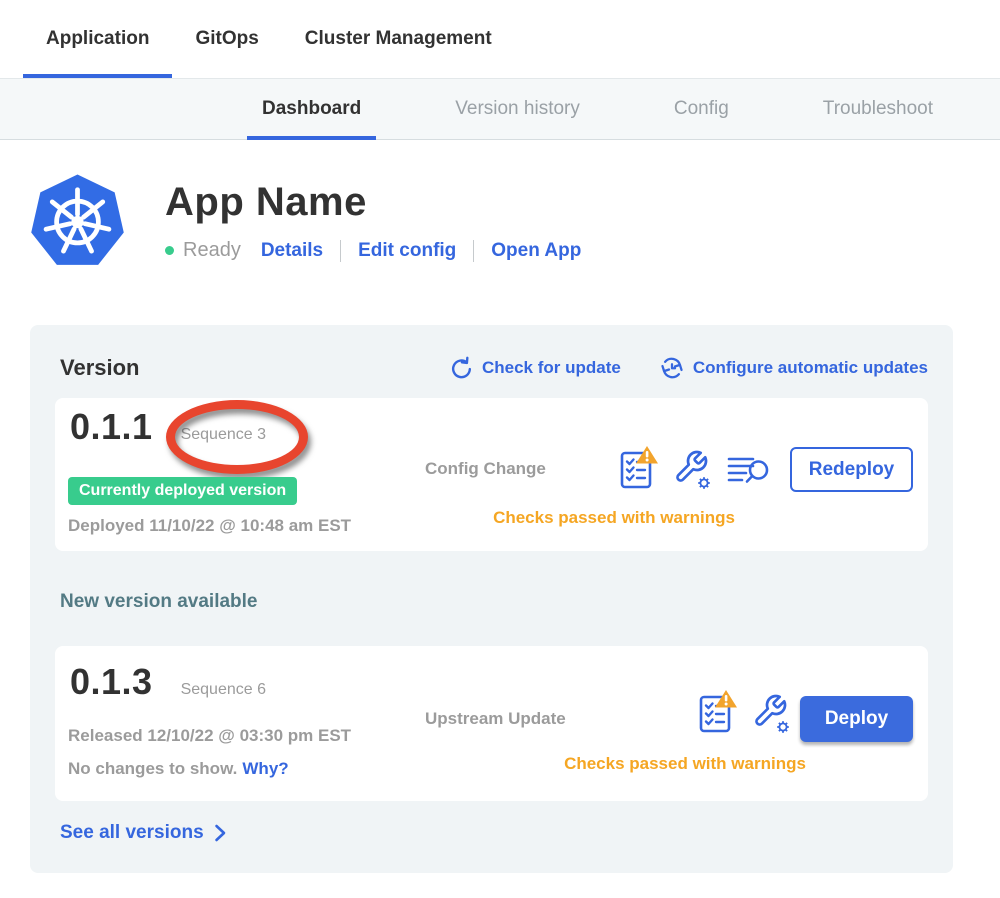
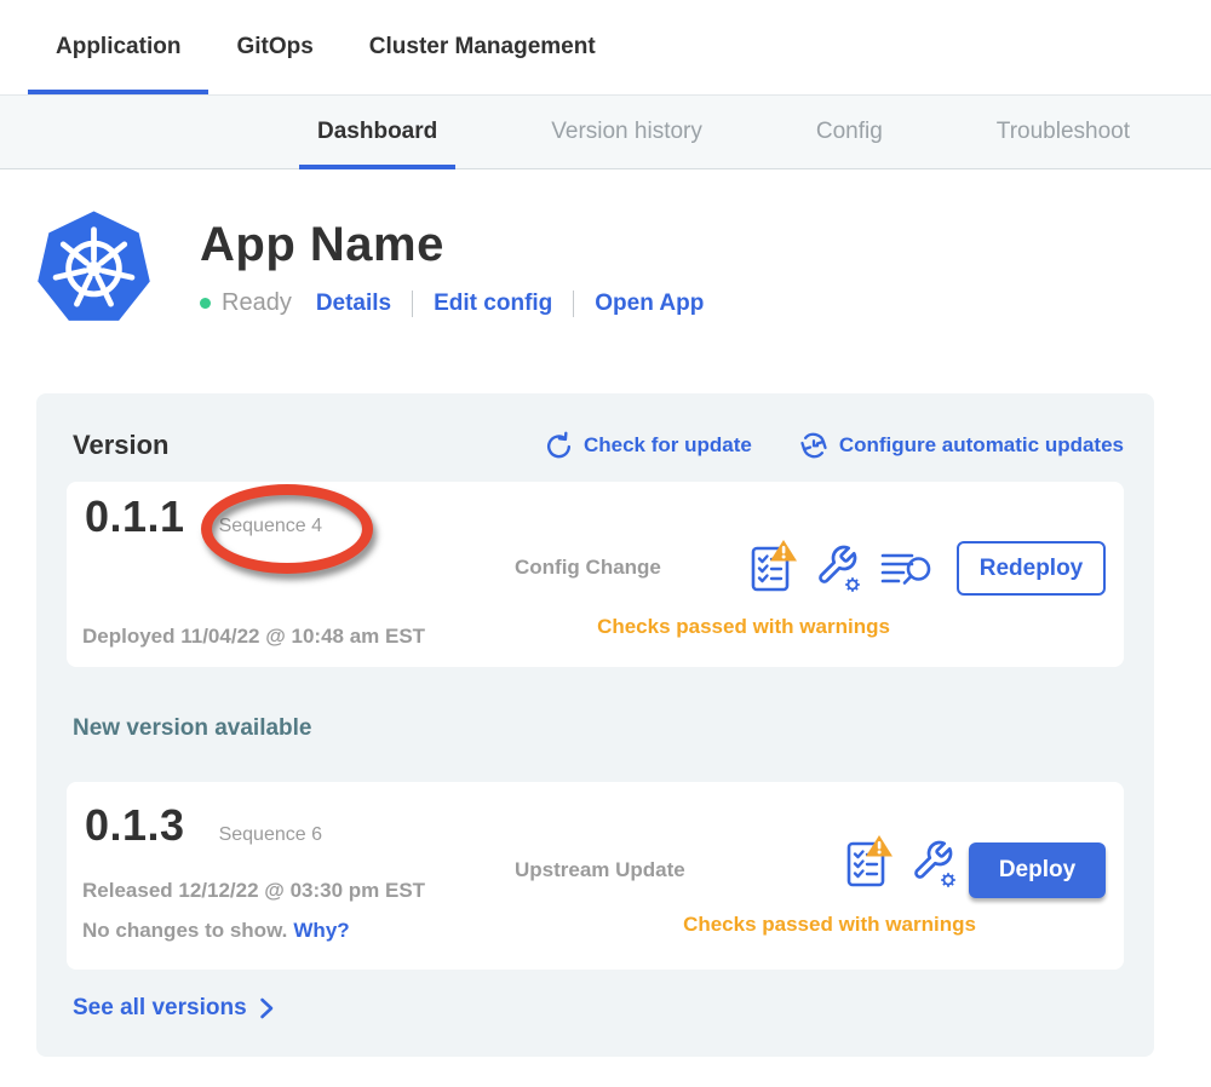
  Application
  GitOps
  Cluster Management
  Dashboard
  Version history
  Config
  Troubleshoot
  App Name
  Ready
  Details
  Edit config
  Open App
  Version
  Check for update
  Configure automatic updates
  0.1.1
- Sequence 3
+ Sequence 4
- Currently deployed version
- Deployed 11/10/22 @ 10:48 am EST
+ Deployed 11/04/22 @ 10:48 am EST
  Config Change
  Redeploy
  Checks passed with warnings
  New version available
  0.1.3
  Sequence 6
- Released 12/10/22 @ 03:30 pm EST
+ Released 12/12/22 @ 03:30 pm EST
  No changes to show. Why?
  Upstream Update
  Deploy
  Checks passed with warnings
  See all versions
